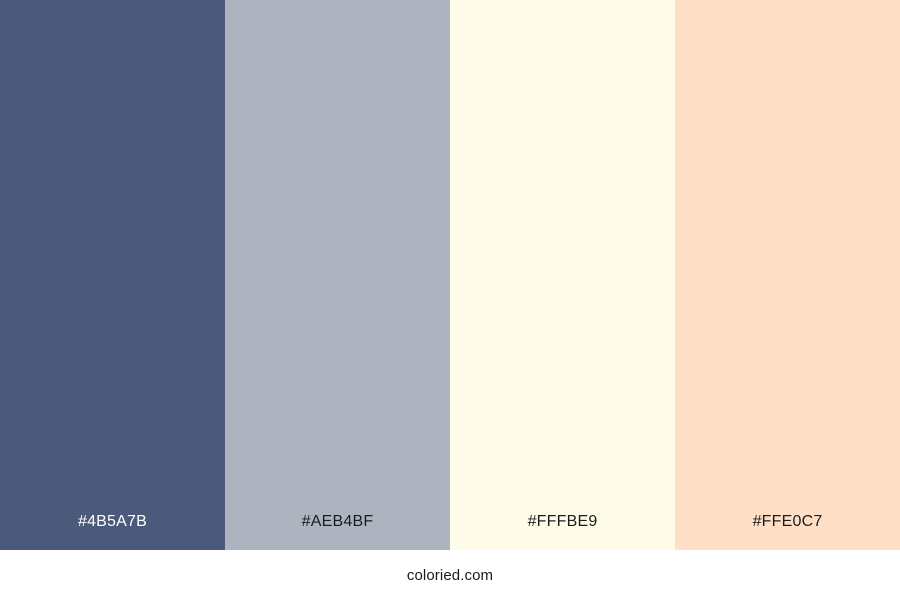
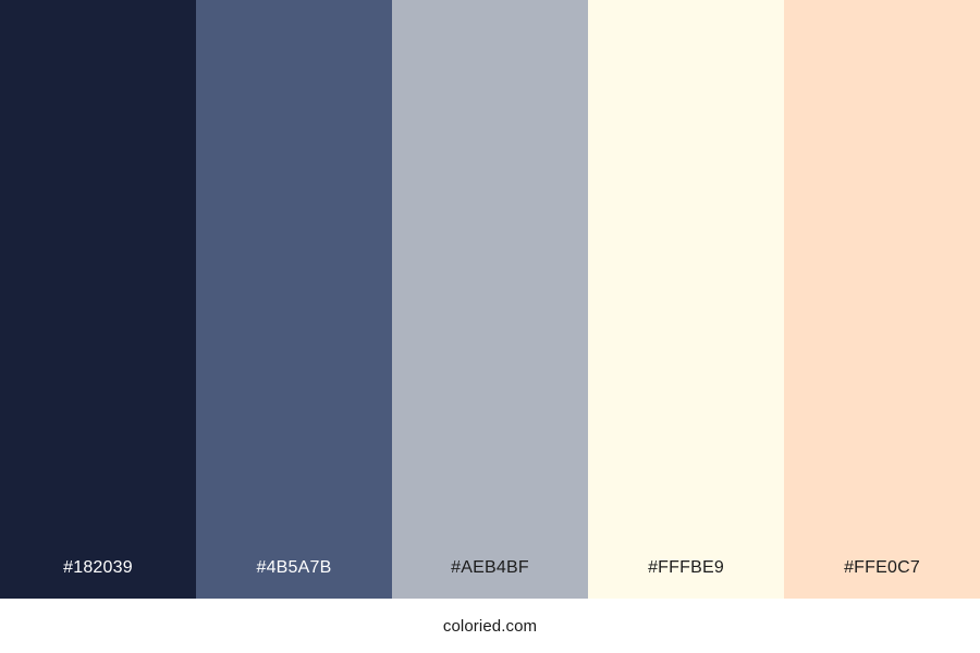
+ #182039
  #4B5A7B
  #AEB4BF
  #FFFBE9
  #FFE0C7
  coloried.com
